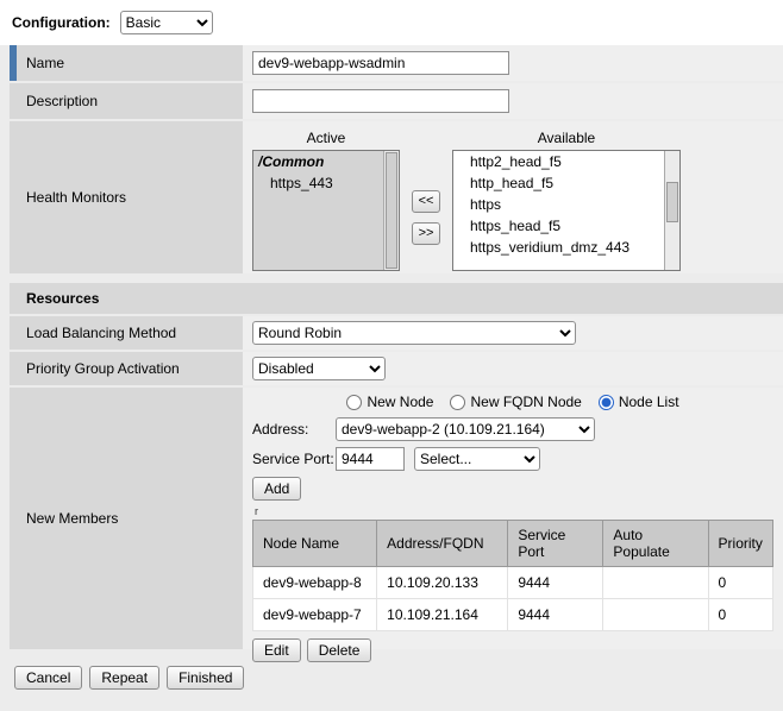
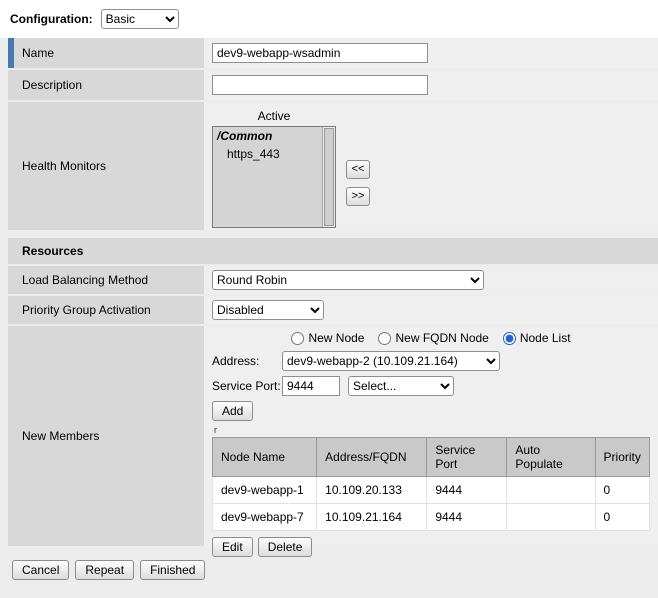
  Configuration:
  Basic
  Name
  dev9-webapp-wsadmin
  Description
  Health Monitors
  Active
  /Common
  https_443
  <<
  >>
- Available
- http2_head_f5
- http_head_f5
- https
- https_head_f5
- https_veridium_dmz_443
  Resources
  Load Balancing Method
  Round Robin
  Priority Group Activation
  Disabled
  New Members
  New Node
  New FQDN Node
  Node List
  Address:
  dev9-webapp-2 (10.109.21.164)
  Service Port:
  9444
  Select...
  Add
  r
  Node Name	Address/FQDN	Service Port	Auto Populate	Priority
- dev9-webapp-8	10.109.20.133	9444		0
+ dev9-webapp-1	10.109.20.133	9444		0
  dev9-webapp-7	10.109.21.164	9444		0
  Edit
  Delete
  Cancel
  Repeat
  Finished
